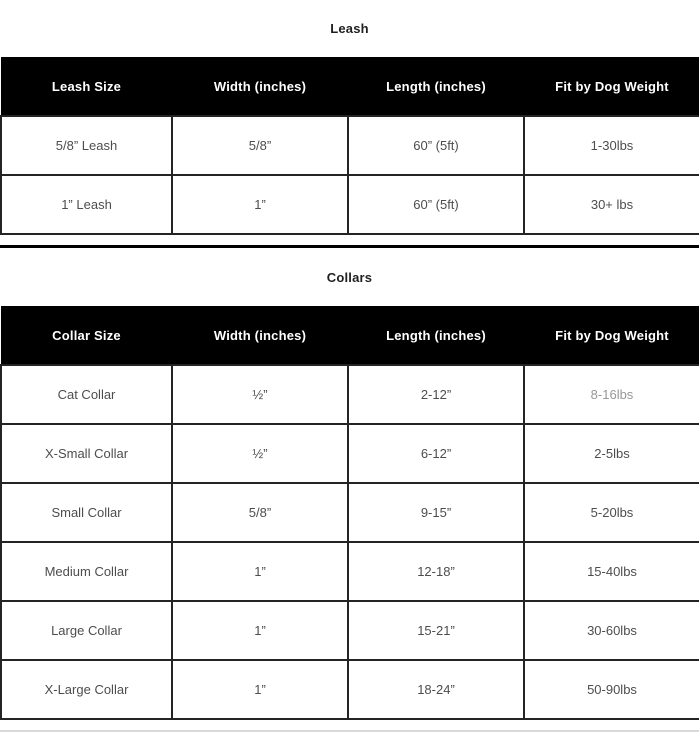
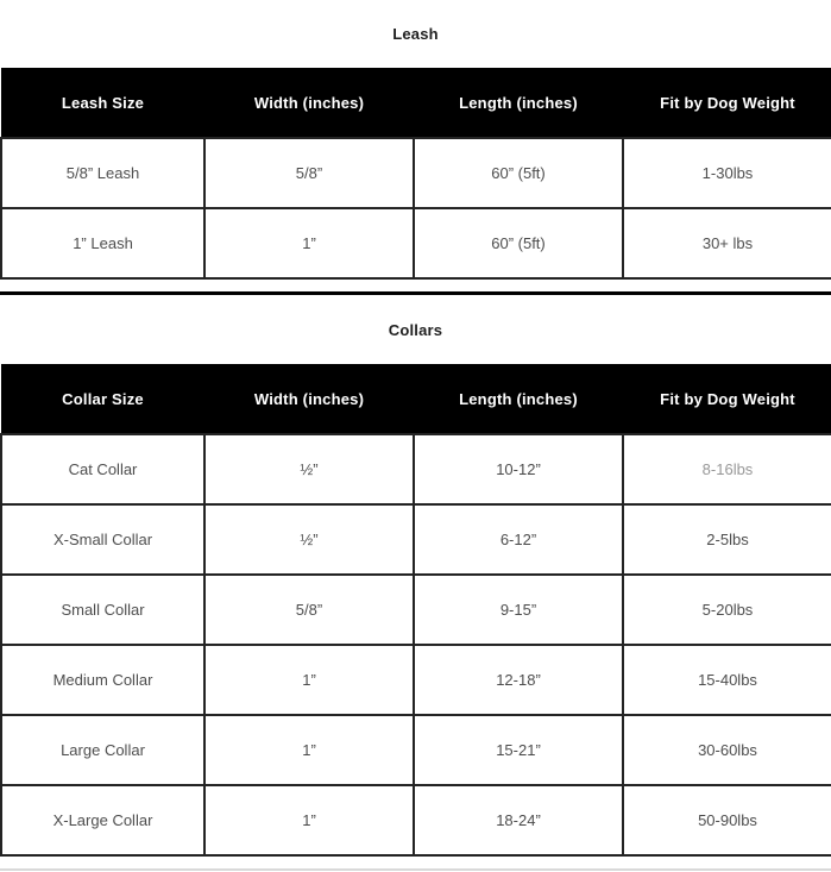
  Leash
  Leash Size	Width (inches)	Length (inches)	Fit by Dog Weight
  5/8” Leash	5/8”	60” (5ft)	1-30lbs
  1” Leash	1”	60” (5ft)	30+ lbs
  Collars
  Collar Size	Width (inches)	Length (inches)	Fit by Dog Weight
- Cat Collar	½”	2-12”	8-16lbs
+ Cat Collar	½”	10-12”	8-16lbs
  X-Small Collar	½”	6-12”	2-5lbs
  Small Collar	5/8”	9-15”	5-20lbs
  Medium Collar	1”	12-18”	15-40lbs
  Large Collar	1”	15-21”	30-60lbs
  X-Large Collar	1”	18-24”	50-90lbs
